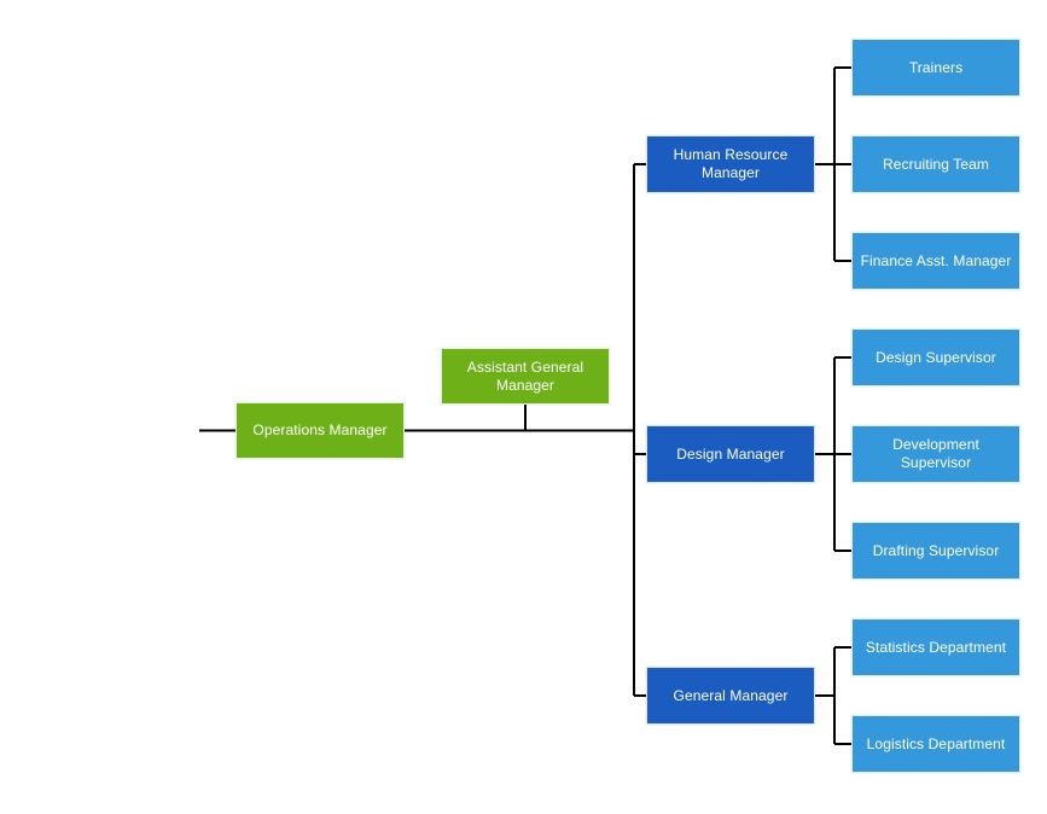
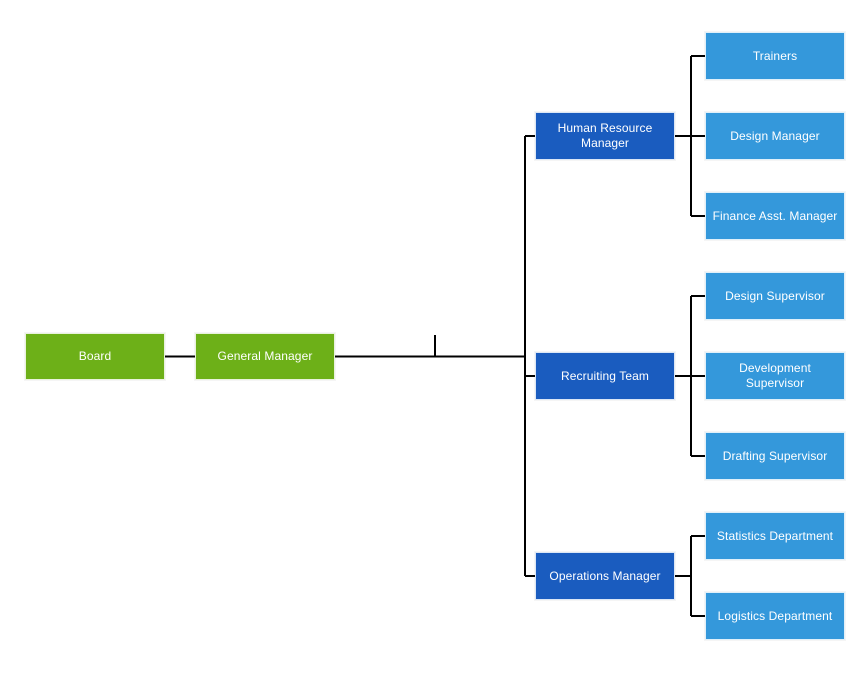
+ Board
- Operations Manager
+ General Manager
- Assistant General Manager
  Human Resource Manager
- Design Manager
+ Recruiting Team
- General Manager
+ Operations Manager
  Trainers
- Recruiting Team
+ Design Manager
  Finance Asst. Manager
  Design Supervisor
  Development Supervisor
  Drafting Supervisor
  Statistics Department
  Logistics Department
